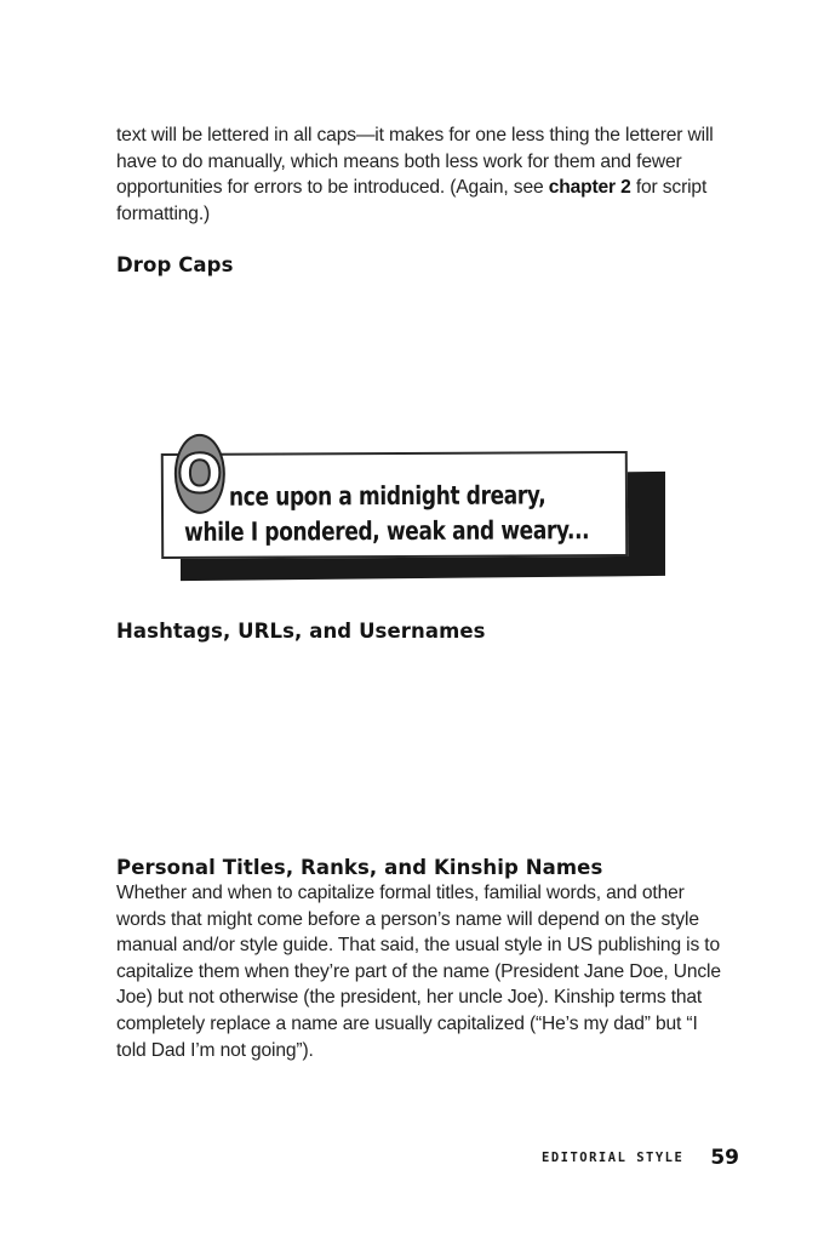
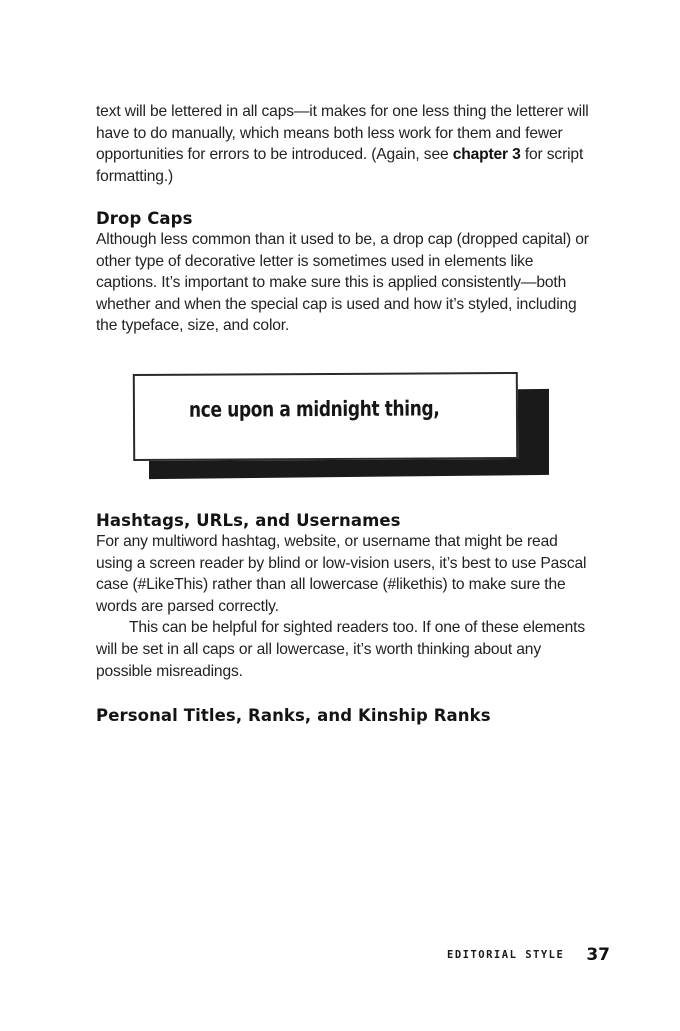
- text will be lettered in all caps—it makes for one less thing the letterer will have to do manually, which means both less work for them and fewer opportunities for errors to be introduced. (Again, see chapter 2 for script formatting.)
+ text will be lettered in all caps—it makes for one less thing the letterer will have to do manually, which means both less work for them and fewer opportunities for errors to be introduced. (Again, see chapter 3 for script formatting.)
  Drop Caps
+ Although less common than it used to be, a drop cap (dropped capital) or other type of decorative letter is sometimes used in elements like captions. It’s important to make sure this is applied consistently—both whether and when the special cap is used and how it’s styled, including the typeface, size, and color.
  Hashtags, URLs, and Usernames
+ For any multiword hashtag, website, or username that might be read using a screen reader by blind or low-vision users, it’s best to use Pascal case (#LikeThis) rather than all lowercase (#likethis) to make sure the words are parsed correctly.
+ This can be helpful for sighted readers too. If one of these elements will be set in all caps or all lowercase, it’s worth thinking about any possible misreadings.
- Personal Titles, Ranks, and Kinship Names
+ Personal Titles, Ranks, and Kinship Ranks
- Whether and when to capitalize formal titles, familial words, and other words that might come before a person’s name will depend on the style manual and/or style guide. That said, the usual style in US publishing is to capitalize them when they’re part of the name (President Jane Doe, Uncle Joe) but not otherwise (the president, her uncle Joe). Kinship terms that completely replace a name are usually capitalized (“He’s my dad” but “I told Dad I’m not going”).
- O
- nce upon a midnight dreary,
+ nce upon a midnight thing,
- while I pondered, weak and weary...
  EDITORIAL STYLE
- 59
+ 37
